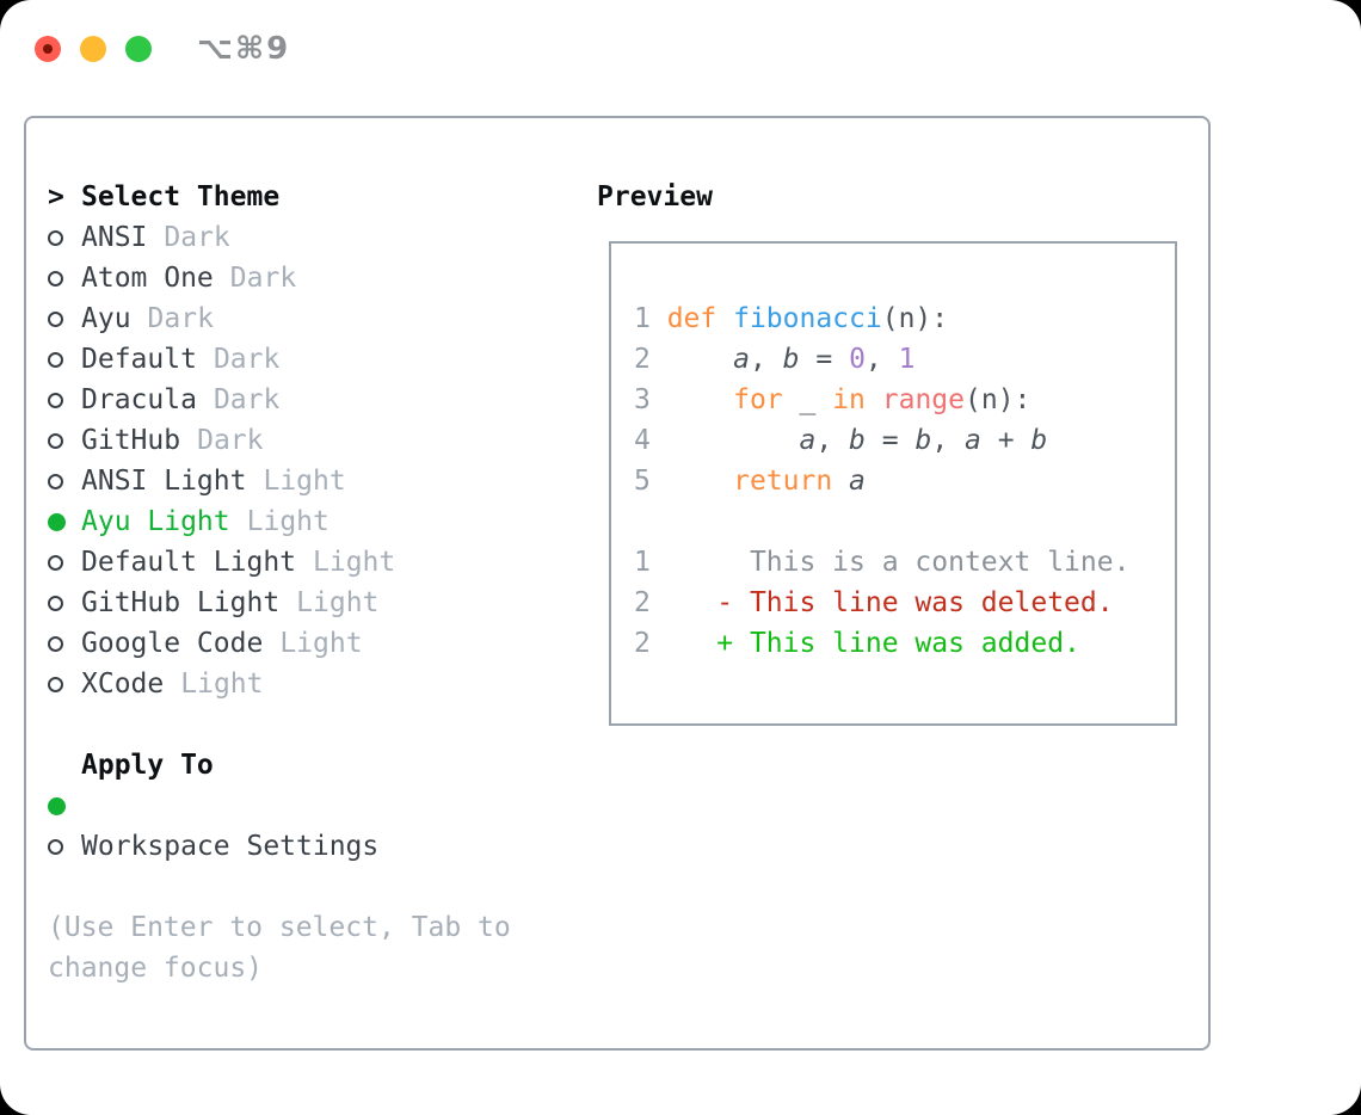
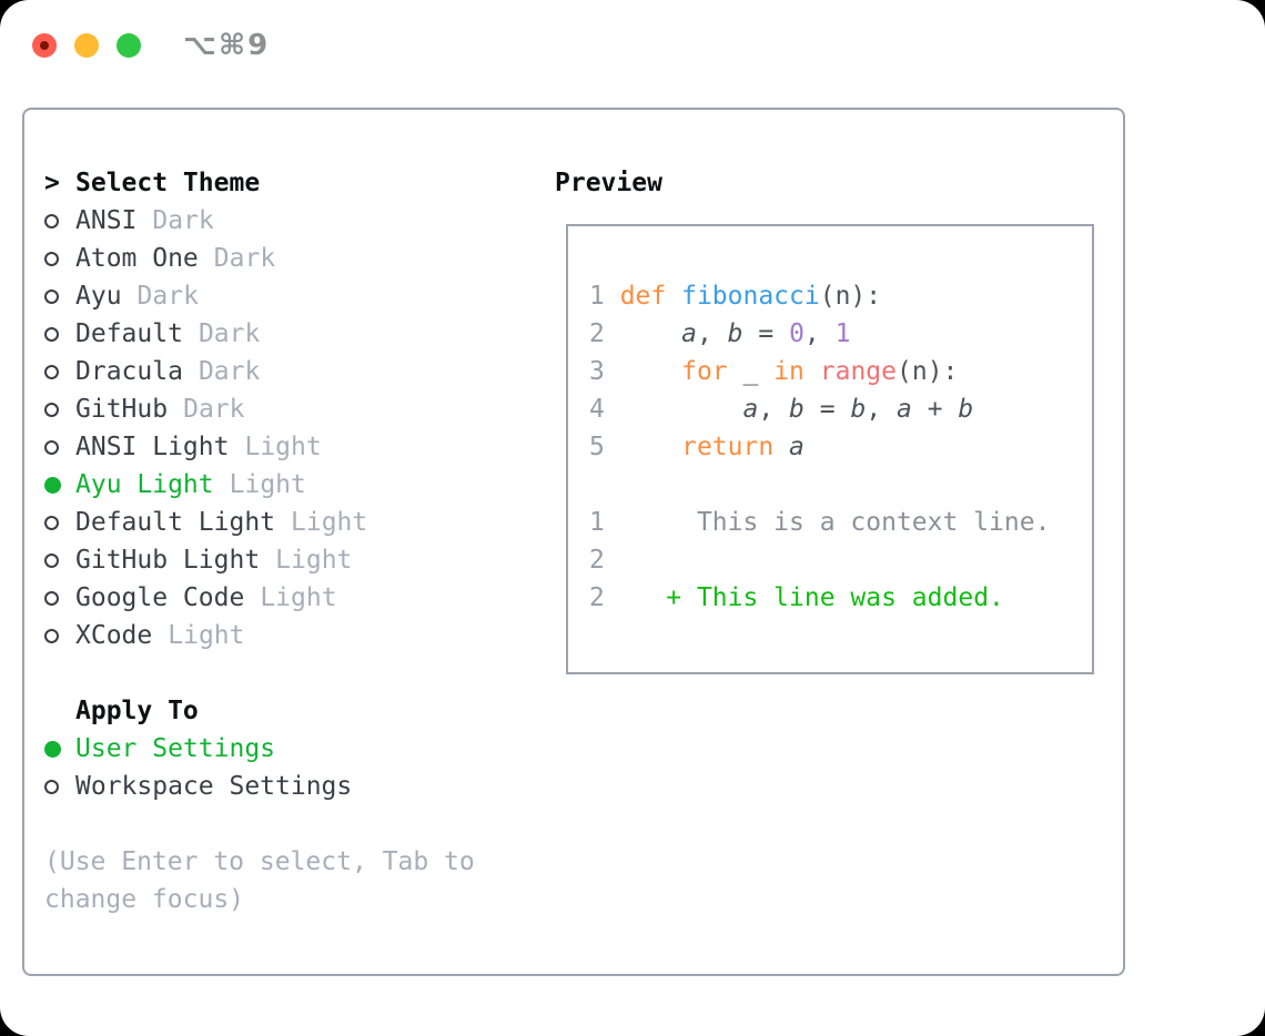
  ⌥⌘9
  >
  Select Theme
  ANSI
  Dark
  Atom One
  Dark
  Ayu
  Dark
  Default
  Dark
  Dracula
  Dark
  GitHub
  Dark
  ANSI Light
  Light
  Ayu Light
  Light
  Default Light
  Light
  GitHub Light
  Light
  Google Code
  Light
  XCode
  Light
  Apply To
+ User Settings
  Workspace Settings
  (Use Enter to select, Tab to
  change focus)
  Preview
  1
  def
  fibonacci
  (n):
  2
  a
  ,
  b
  =
  0
  ,
  1
  3
  for
  _
  in
  range
  (n):
  4
  a
  ,
  b
  =
  b
  ,
  a
  +
  b
  5
  return
  a
  1
  This is a context line.
  2
- - This line was deleted.
  2
  + This line was added.
